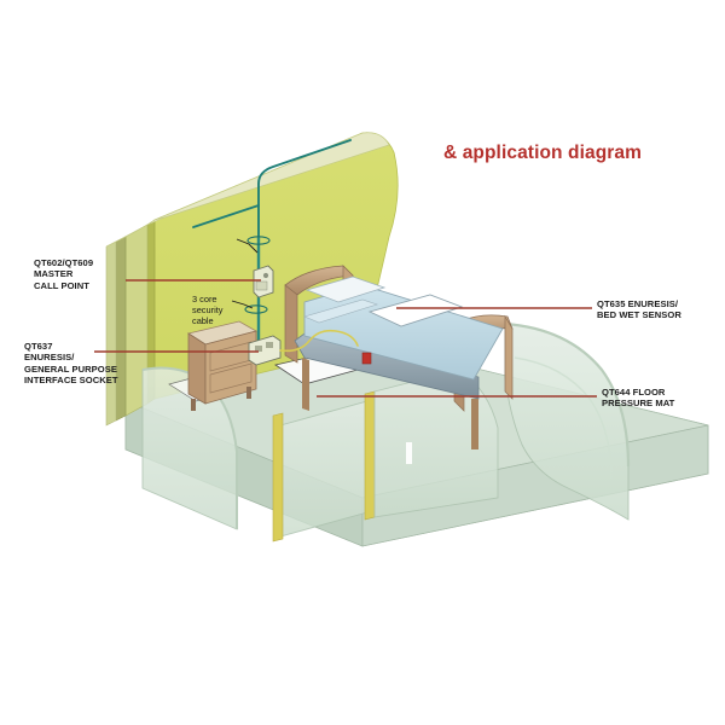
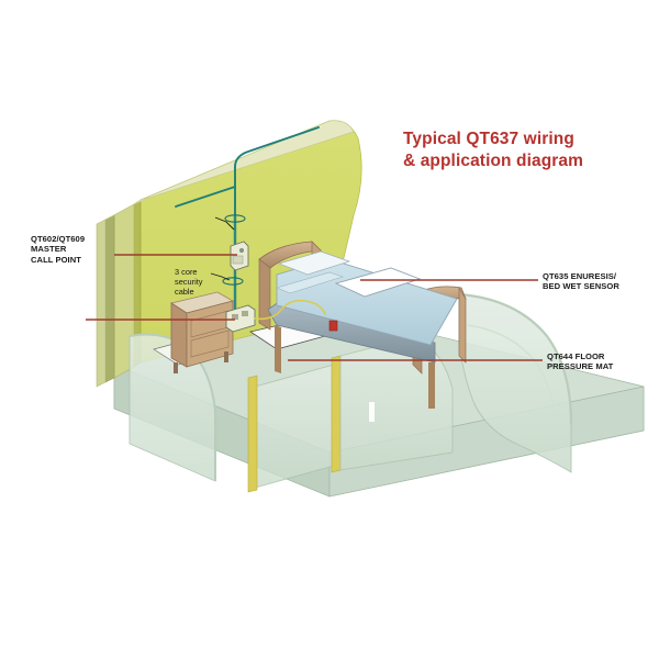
+ Typical QT637 wiring
  & application diagram
  QT602/QT609
  MASTER
  CALL POINT
- QT637
- ENURESIS/
- GENERAL PURPOSE
- INTERFACE SOCKET
  QT635 ENURESIS/
  BED WET SENSOR
  QT644 FLOOR
  PRESSURE MAT
  3 core
  security
  cable
